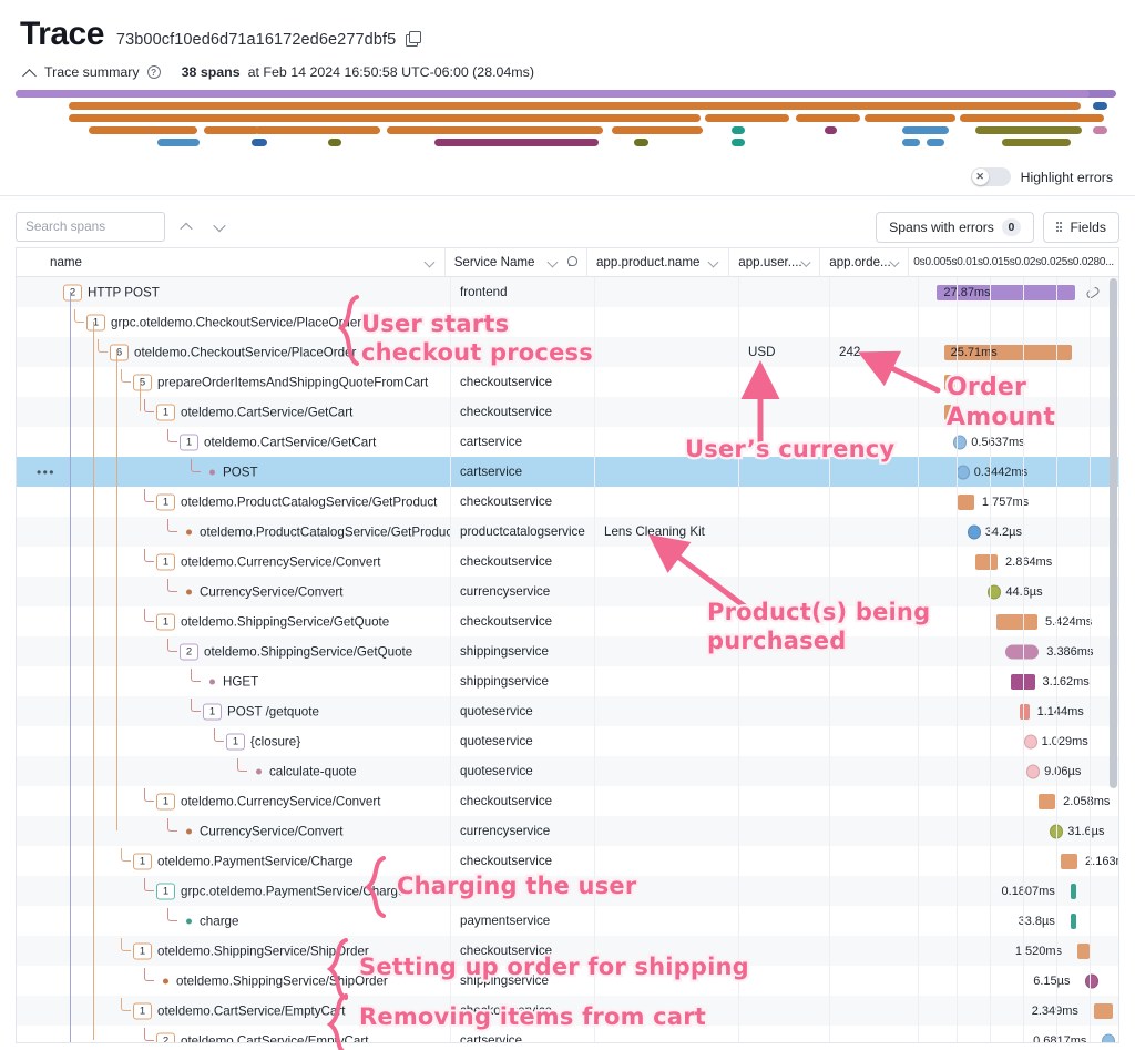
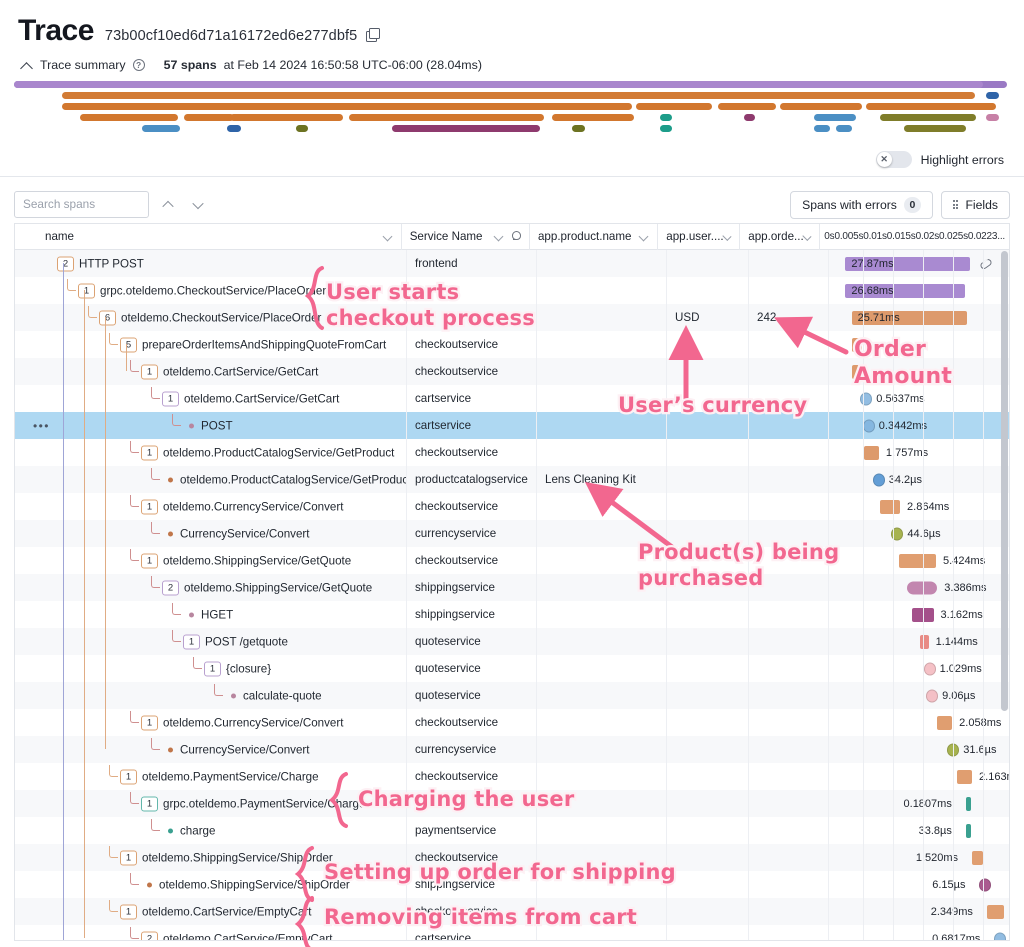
  Trace
  73b00cf10ed6d71a16172ed6e277dbf5
  Trace summary
  ?
- 38 spans
+ 57 spans
  at Feb 14 2024 16:50:58 UTC-06:00 (28.04ms)
  ✕
  Highlight errors
  Search spans
  Spans with errors
  0
  Fields
  name
  Service Name
  app.product.name
  app.user....
  app.orde...
  0s
  0.005s
  0.01s
  0.015s
  0.02s
  0.025s
- 0.0280...
+ 0.0223...
  2
  HTTP POST
  frontend
  27.87ms
  1
  grpc.oteldemo.CheckoutService/PlaceOrer
+ 26.68ms
  6
  oteldemo.CheckoutService/PlaceOrdr
  USD
  242
  25.71ms
  5
  prepareOrderItemsAndShippingQuoteFromCart
  checkoutservice
  1
  oteldemo.CartService/GetCart
  checkoutservice
  1
  oteldemo.CartService/GetCart
  cartservice
  0.5637ms
  POST
  cartservice
  0.3442ms
  1
  oteldemo.ProductCatalogService/GetProduct
  checkoutservice
  1757ms
  oteldemo.ProductCatalogService/GetProduc
  productcatalogservice
  Lens Cleaning Kit
  34.2µs
  1
  oteldemo.CurrencyService/Convert
  checkoutservice
  2.864ms
  CurrencyService/Convert
  currencyservice
  44.6µs
  1
  oteldemo.ShippingService/GetQuote
  checkoutservice
  5.424m
  2
  oteldemo.ShippingService/GetQuote
  shippingservice
  3.386m
  HGET
  shippingservice
  3.62ms
  1
  POST /getquote
  quoteservice
  1.14ms
  1
  {closure}
  quoteservice
  1.029ms
  calculate-quote
  quoteservice
  9.06µs
  1
  oteldemo.CurrencyService/Convert
  checkoutservice
  2.05ms
  CurrencyService/Convert
  currencyservice
  31.6µs
  1
  oteldemo.PaymentService/Charge
  checkoutservice
  1
  grpc.oteldemo.PaymentService/Charge
  0.1807ms
  charge
  paymentservice
  33.8µs
  1
  oteldemo.ShippingService/ShipOrder
  checkoutservice
  1520ms
  oteldemo.ShippingService/ShipOrder
  shippingservice
  6.15µs
  1
  oteldemo.CartService/EmptyCat
  checkoutservice
  2.349ms
  2
  oteldemo.CartService/EmpyCart
  cartservice
  0.6817ms
  User starts
  checkout process
  Order
  Amount
  User’s currency
  Product(s) being
  purchased
  Charging the user
  Setting up order for shipping
  Removing items from cart
